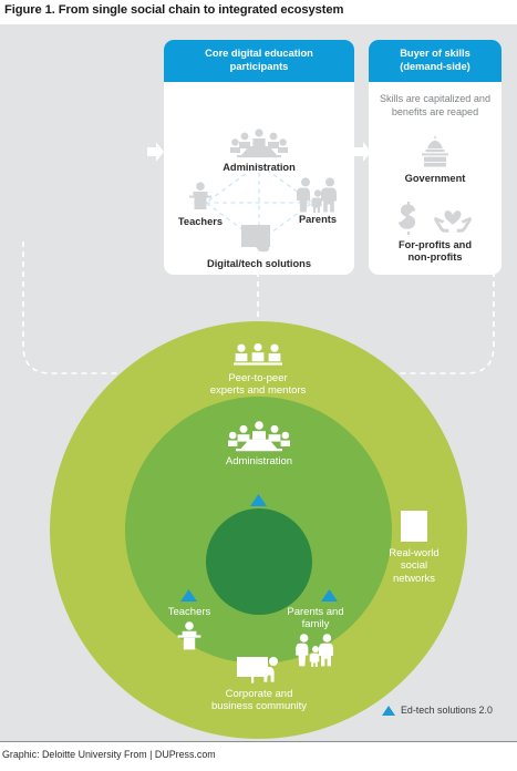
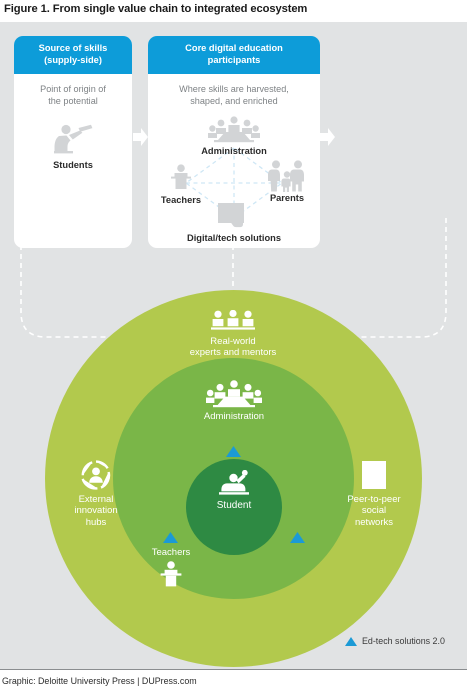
- Figure 1. From single social chain to integrated ecosystem
+ Figure 1. From single value chain to integrated ecosystem
+ Source of skills
+ (supply-side)
+ Point of origin of
+ the potential
+ Students
  Core digital education
  participants
+ Where skills are harvested,
+ shaped, and enriched
  Administration
  Teachers
  Parents
  Digital/tech solutions
- Buyer of skills
- (demand-side)
- Skills are capitalized and
- benefits are reaped
- Government
- For-profits and
- non-profits
- Peer-to-peer
+ Real-world
  experts and mentors
+ External
+ innovation
+ hubs
- Real-world
+ Peer-to-peer
  social
  networks
- Corporate and
- business community
  Administration
+ Student
  Teachers
- Parents and
- family
  Ed-tech solutions 2.0
- Graphic: Deloitte University From | DUPress.com
+ Graphic: Deloitte University Press | DUPress.com
